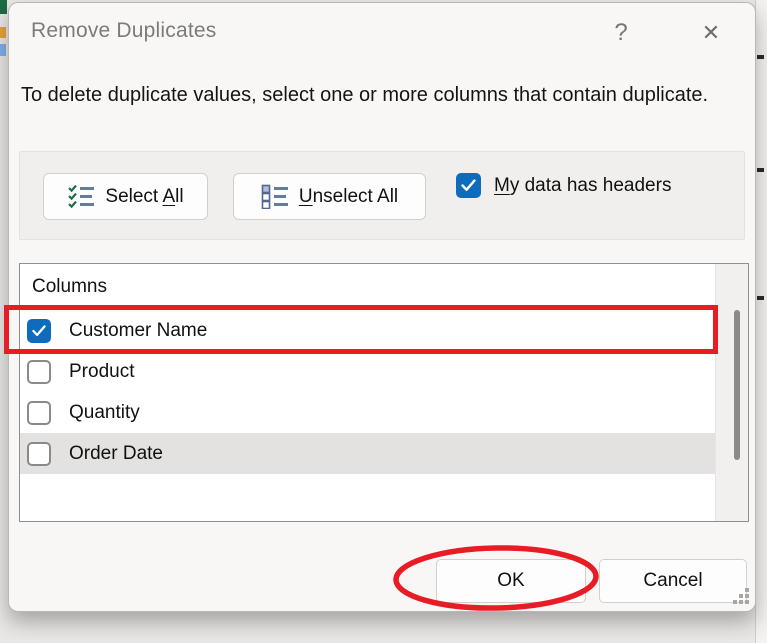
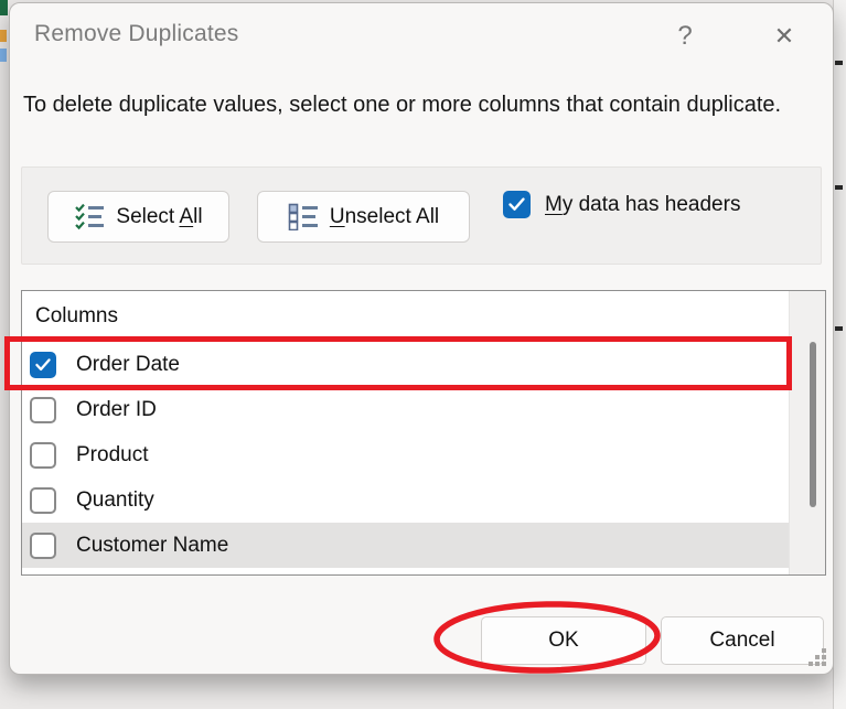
  Remove Duplicates
  ?
  ✕
  To delete duplicate values, select one or more columns that contain duplicate.
  Select All
  Unselect All
  My data has headers
  Columns
- Customer Name
+ Order Date
+ Order ID
  Product
  Quantity
- Order Date
+ Customer Name
  OK
  Cancel
